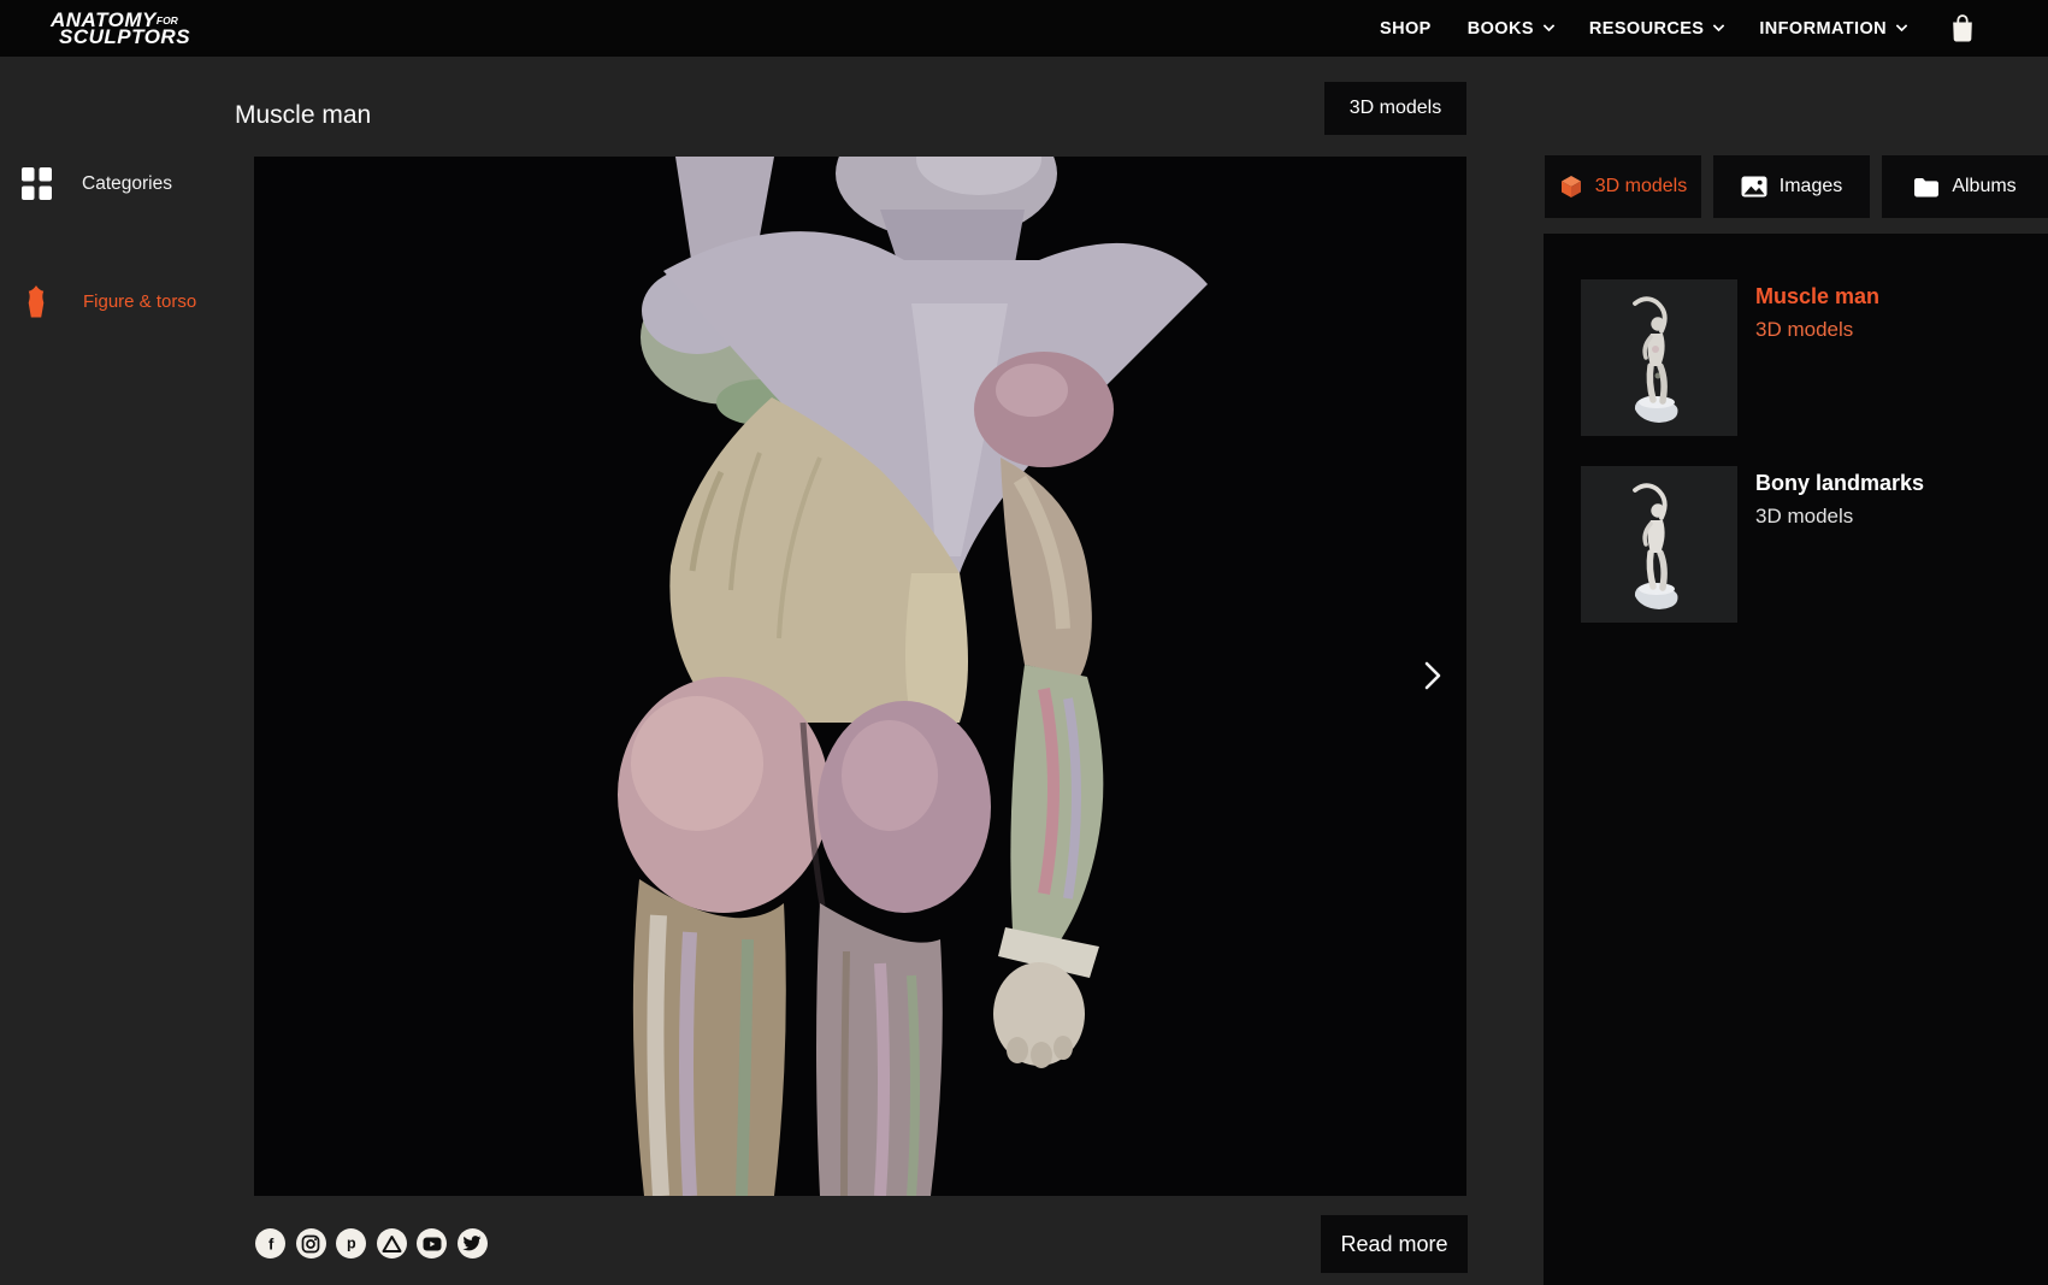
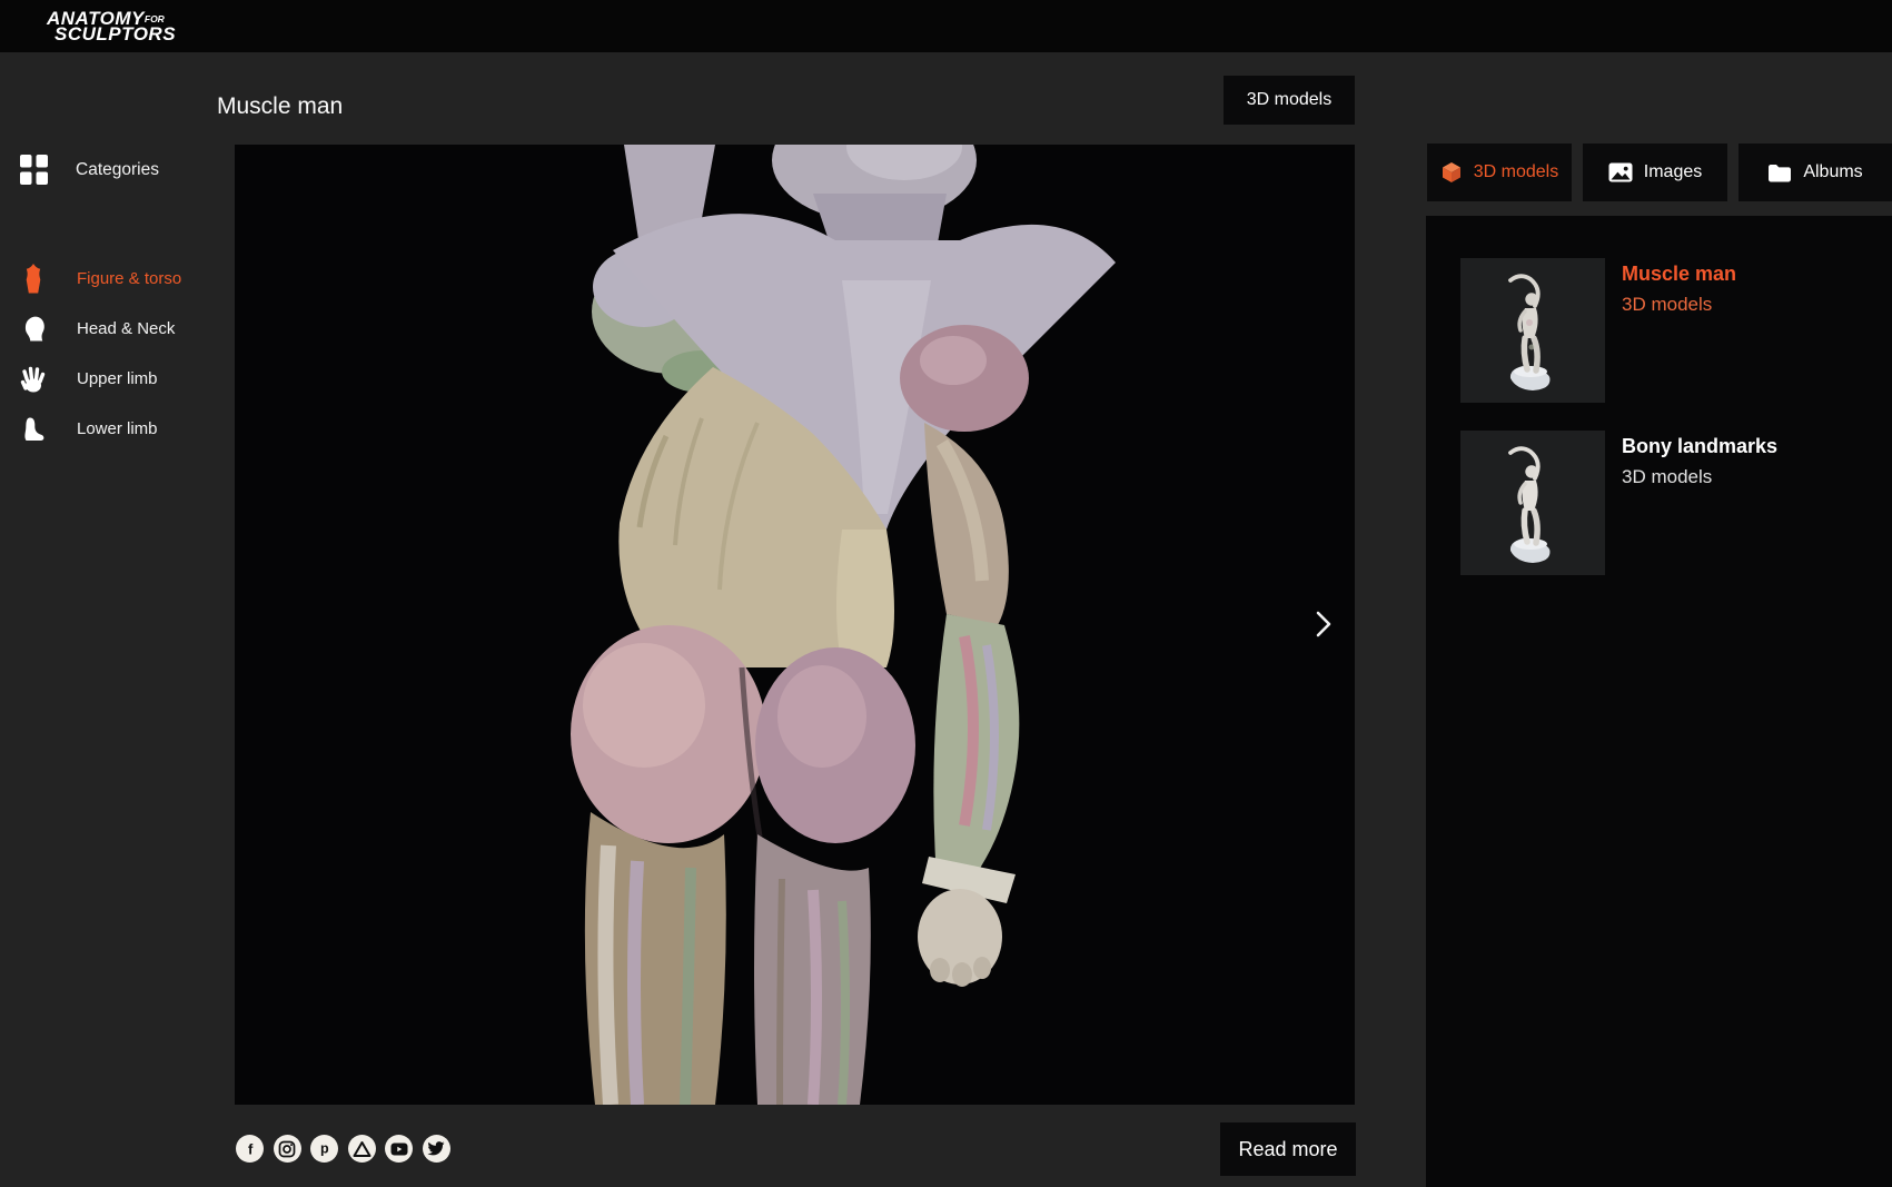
  ANATOMYFOR
  SCULPTORS
- SHOP
- BOOKS
- RESOURCES
- INFORMATION
  Categories
  Figure & torso
+ Head & Neck
+ Upper limb
+ Lower limb
  Muscle man
  3D models
  f
  p
  Read more
  3D models
  Images
  Albums
  Muscle man
  3D models
  Bony landmarks
  3D models
